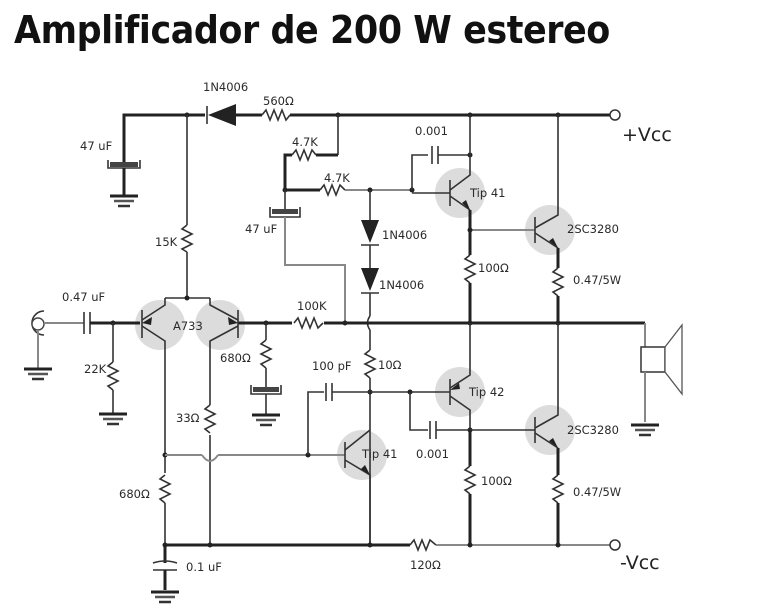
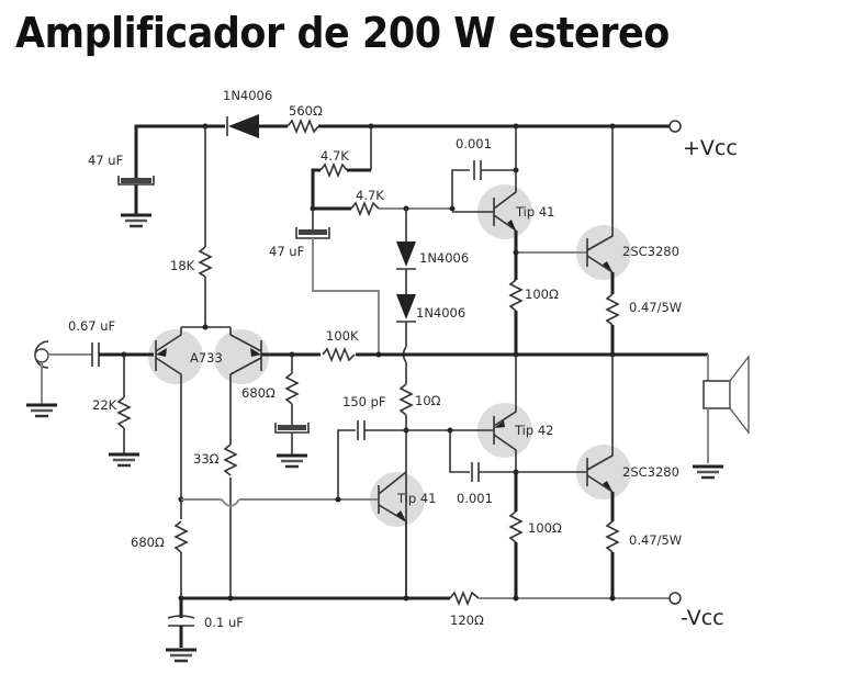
  Amplificador de 200 W estereo
  47 uF
  1N4006
  560Ω
  4.7K
  4.7K
  0.001
  Tip 41
  2SC3280
  47 uF
  1N4006
  1N4006
- 15K
+ 18K
- 0.47 uF
+ 0.67 uF
  A733
  100K
  100Ω
  0.47/5W
  22K
  680Ω
- 100 pF
+ 150 pF
  10Ω
  Tip 42
  2SC3280
  33Ω
  Tip 41
  0.001
  680Ω
  100Ω
  0.47/5W
  0.1 uF
  120Ω
  +Vcc
  -Vcc
